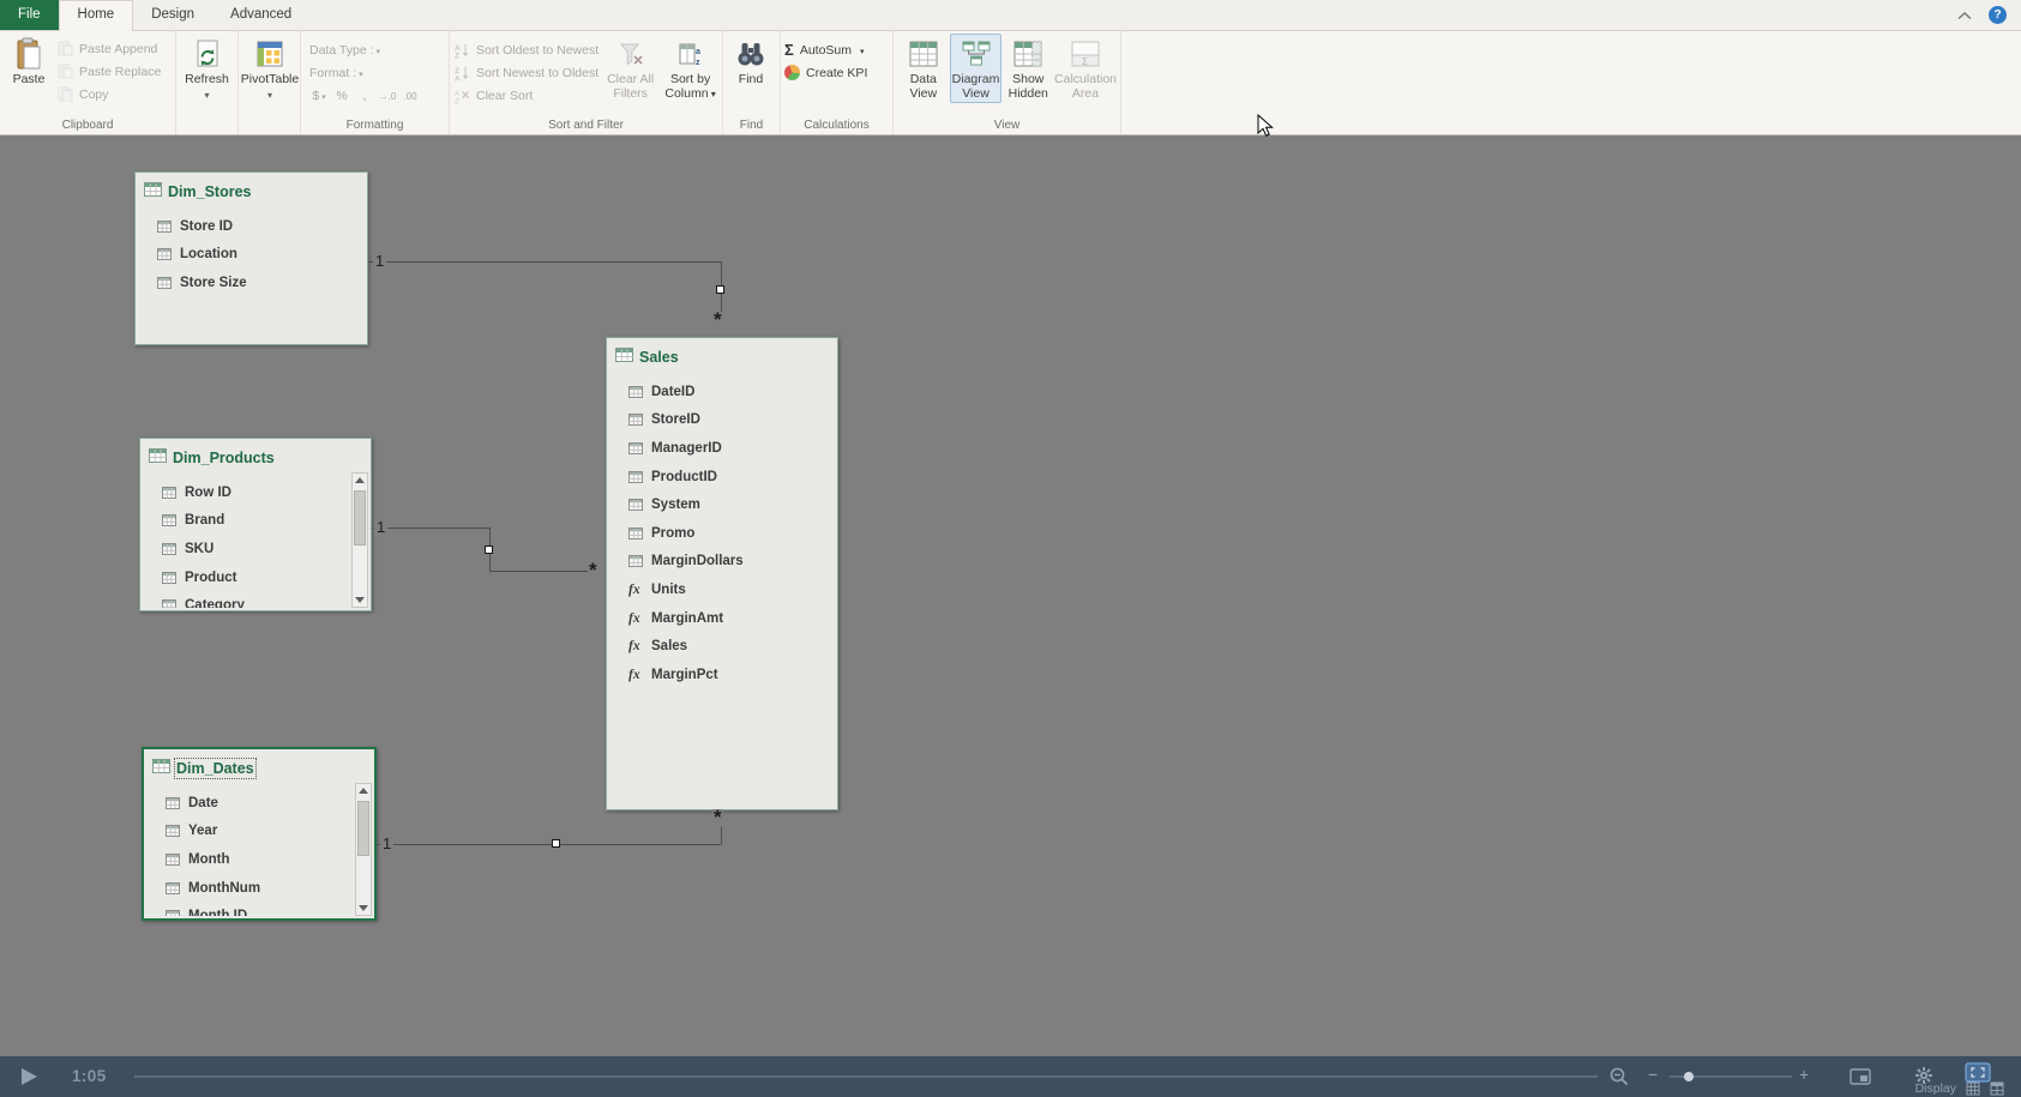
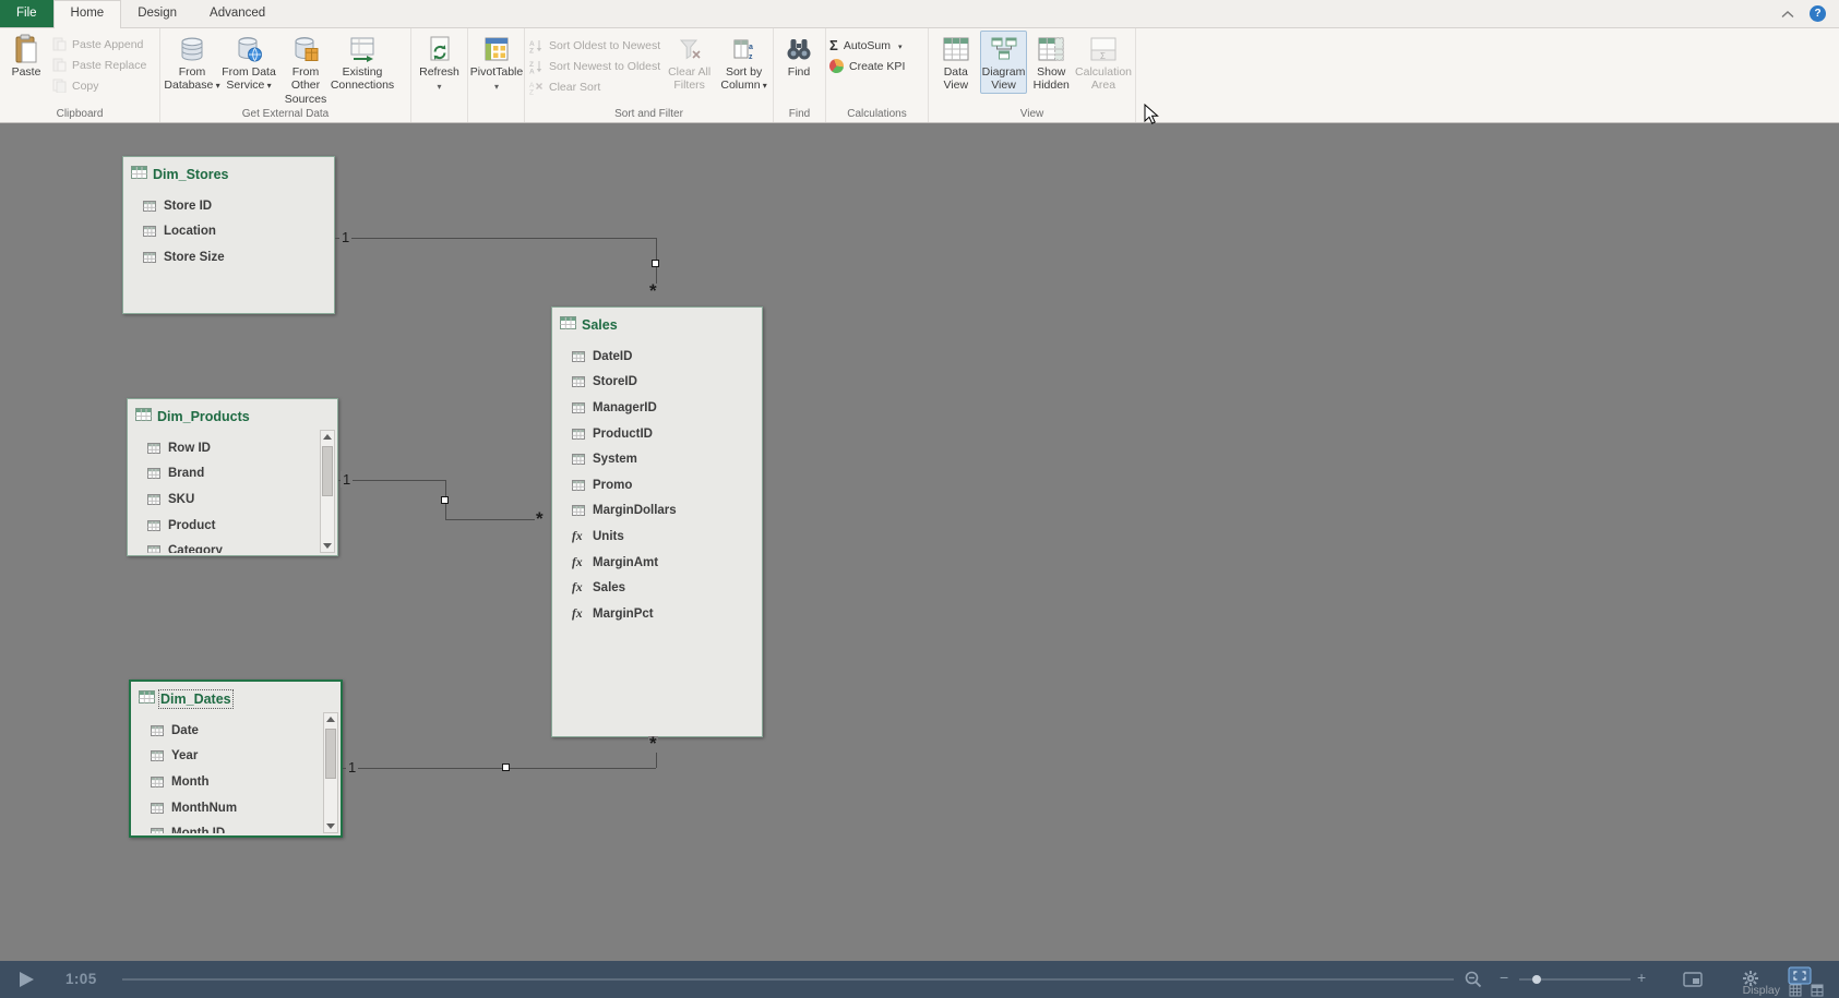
  File
  Home
  Design
  Advanced
  ?
  Paste
  Paste Append
  Paste Replace
  Copy
  Clipboard
+ From Database
+ From Data Service
+ From Other Sources
+ Existing Connections
+ Get External Data
  Refresh
  PivotTable
- Data Type :
- Format :
- $
- %
- ,
- →.0
- .00
- Formatting
  Sort Oldest to Newest
  Sort Newest to Oldest
  Clear Sort
  Clear All Filters
  Sort by Column
  Sort and Filter
  Find
  Find
  Σ
  AutoSum
  Create KPI
  Calculations
  Data View
  Diagram View
  Show Hidden
  Σ
  Calculation Area
  View
  Dim_Stores
  Store ID
  Location
  Store Size
  Dim_Products
  Row ID
  Brand
  SKU
  Product
  Category
  Dim_Dates
  Date
  Year
  Month
  MonthNum
  Sales
  DateID
  StoreID
  ManagerID
  ProductID
  System
  Promo
  MarginDollars
  fx
  Units
  fx
  MarginAmt
  fx
  Sales
  fx
  MarginPct
  1
  *
  1
  *
  1
  *
  1:05
  −
  +
  Display
